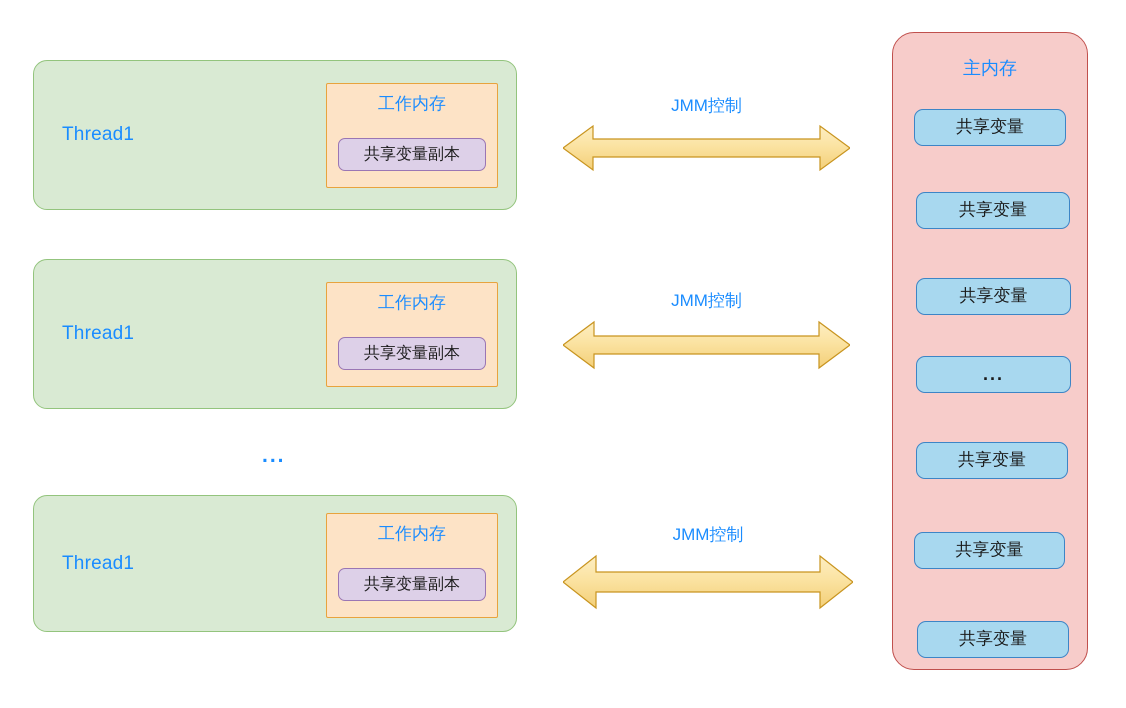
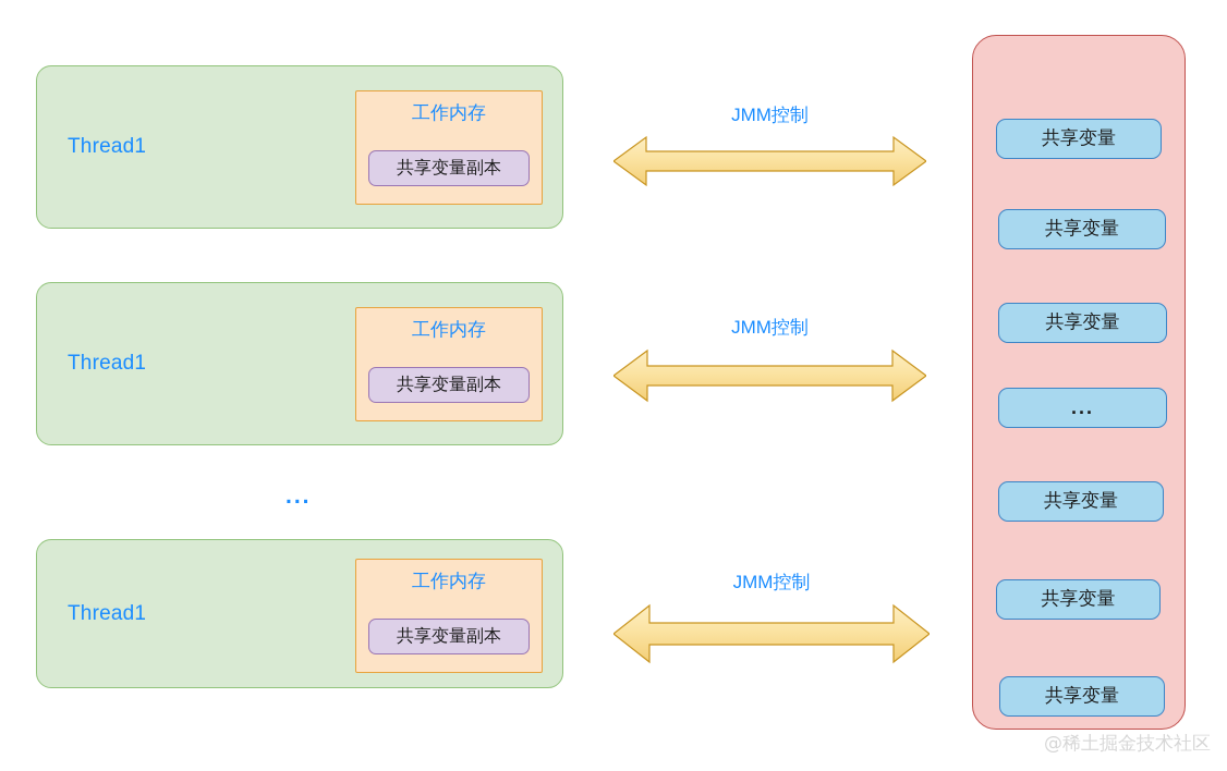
  Thread1
  工作内存
  共享变量副本
  Thread1
  工作内存
  共享变量副本
  ...
  Thread1
  工作内存
  共享变量副本
  JMM控制
  JMM控制
  JMM控制
- 主内存
  共享变量
  共享变量
  共享变量
  ...
  共享变量
  共享变量
  共享变量
+ @稀土掘金技术社区
